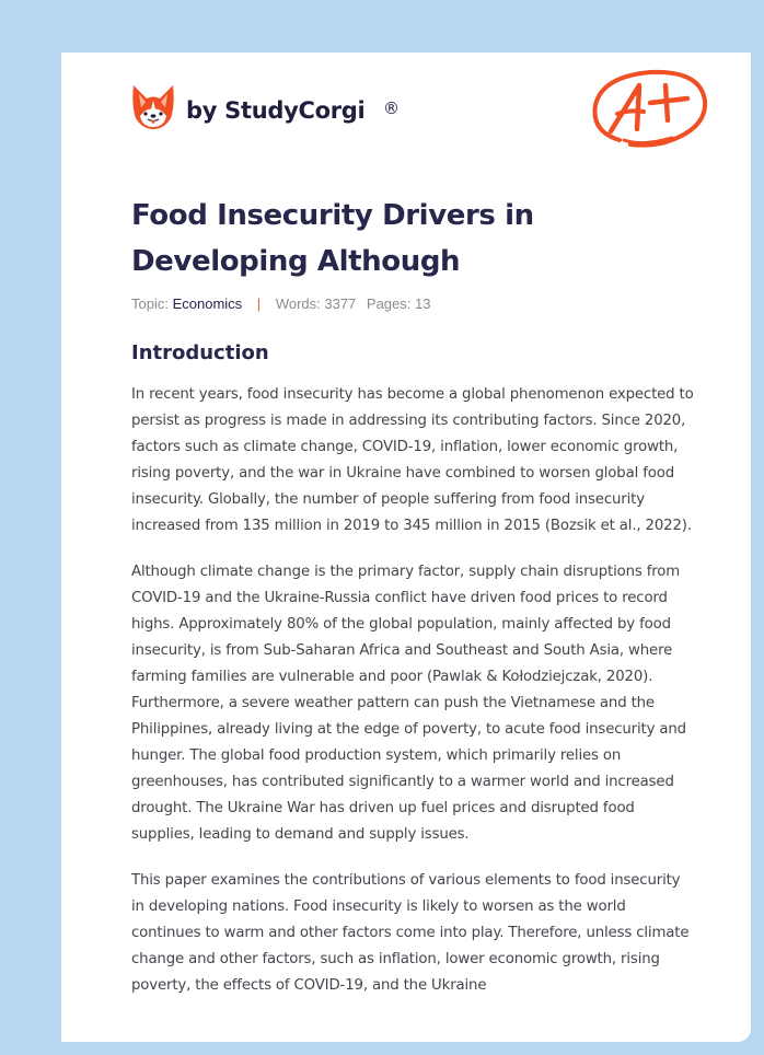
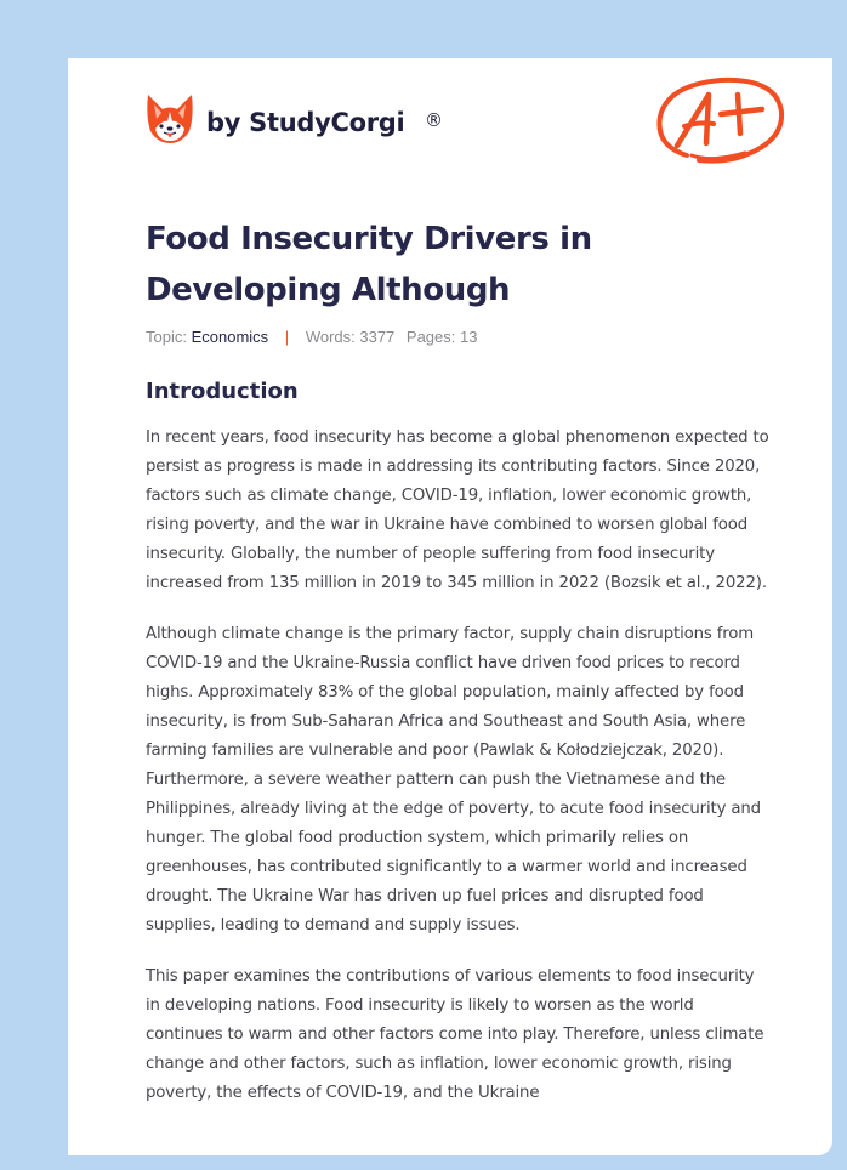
  by StudyCorgi
  ®
  Food Insecurity Drivers in Developing Although
  Topic: Economics | Words: 3377 Pages: 13
  Introduction
- In recent years, food insecurity has become a global phenomenon expected to persist as progress is made in addressing its contributing factors. Since 2020, factors such as climate change, COVID-19, inflation, lower economic growth, rising poverty, and the war in Ukraine have combined to worsen global food insecurity. Globally, the number of people suffering from food insecurity increased from 135 million in 2019 to 345 million in 2015 (Bozsik et al., 2022).
+ In recent years, food insecurity has become a global phenomenon expected to persist as progress is made in addressing its contributing factors. Since 2020, factors such as climate change, COVID-19, inflation, lower economic growth, rising poverty, and the war in Ukraine have combined to worsen global food insecurity. Globally, the number of people suffering from food insecurity increased from 135 million in 2019 to 345 million in 2022 (Bozsik et al., 2022).
- Although climate change is the primary factor, supply chain disruptions from COVID-19 and the Ukraine-Russia conflict have driven food prices to record highs. Approximately 80% of the global population, mainly affected by food insecurity, is from Sub-Saharan Africa and Southeast and South Asia, where farming families are vulnerable and poor (Pawlak & Kołodziejczak, 2020). Furthermore, a severe weather pattern can push the Vietnamese and the Philippines, already living at the edge of poverty, to acute food insecurity and hunger. The global food production system, which primarily relies on greenhouses, has contributed significantly to a warmer world and increased drought. The Ukraine War has driven up fuel prices and disrupted food supplies, leading to demand and supply issues.
+ Although climate change is the primary factor, supply chain disruptions from COVID-19 and the Ukraine-Russia conflict have driven food prices to record highs. Approximately 83% of the global population, mainly affected by food insecurity, is from Sub-Saharan Africa and Southeast and South Asia, where farming families are vulnerable and poor (Pawlak & Kołodziejczak, 2020). Furthermore, a severe weather pattern can push the Vietnamese and the Philippines, already living at the edge of poverty, to acute food insecurity and hunger. The global food production system, which primarily relies on greenhouses, has contributed significantly to a warmer world and increased drought. The Ukraine War has driven up fuel prices and disrupted food supplies, leading to demand and supply issues.
  This paper examines the contributions of various elements to food insecurity in developing nations. Food insecurity is likely to worsen as the world continues to warm and other factors come into play. Therefore, unless climate change and other factors, such as inflation, lower economic growth, rising poverty, the effects of COVID-19, and the Ukraine
